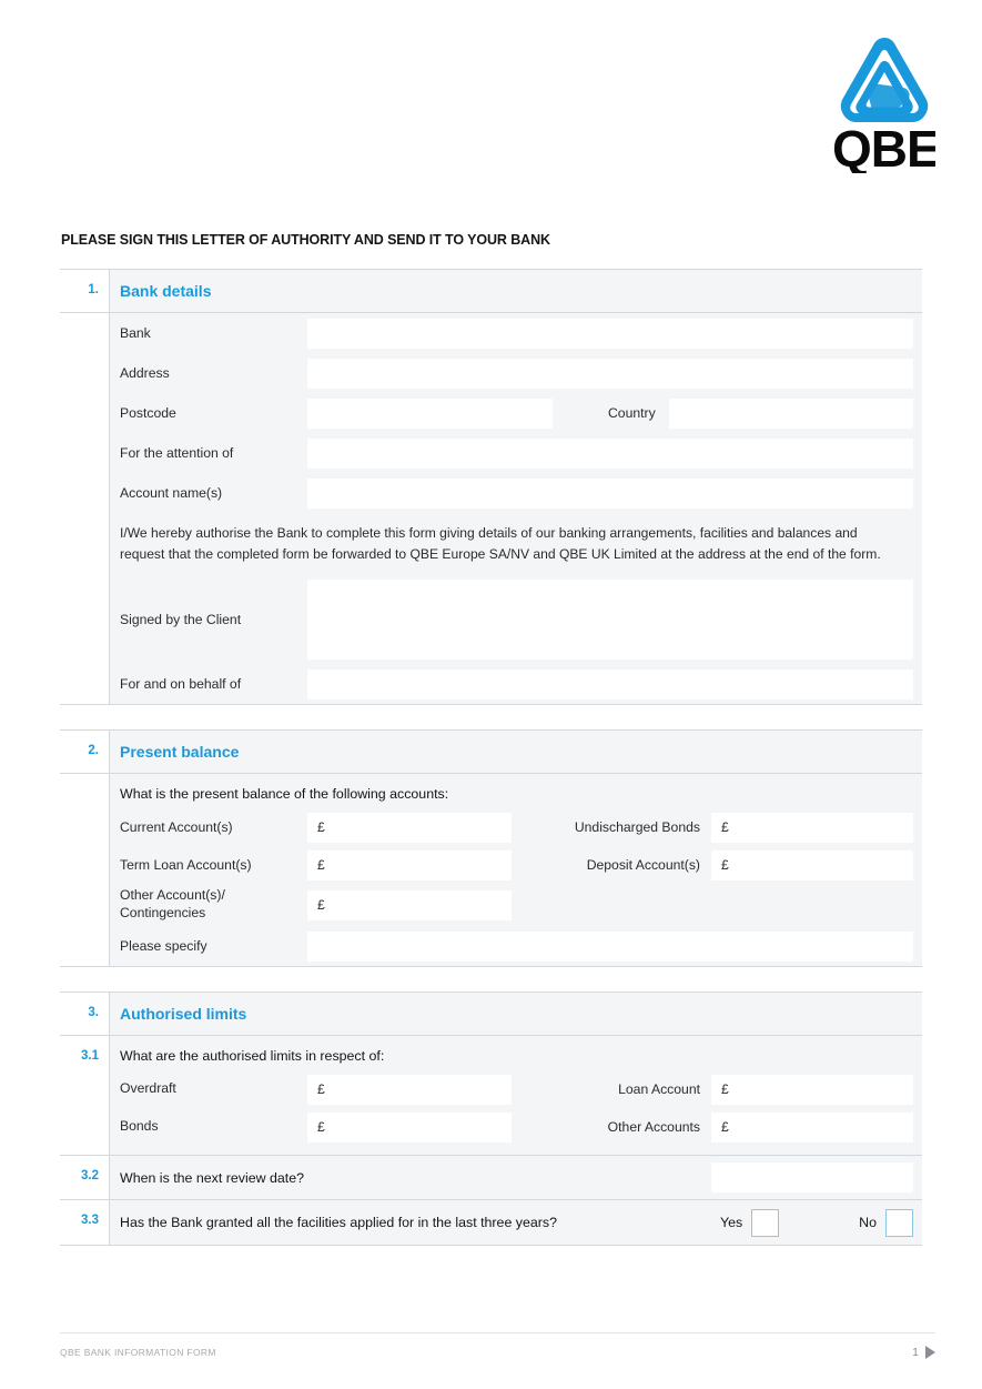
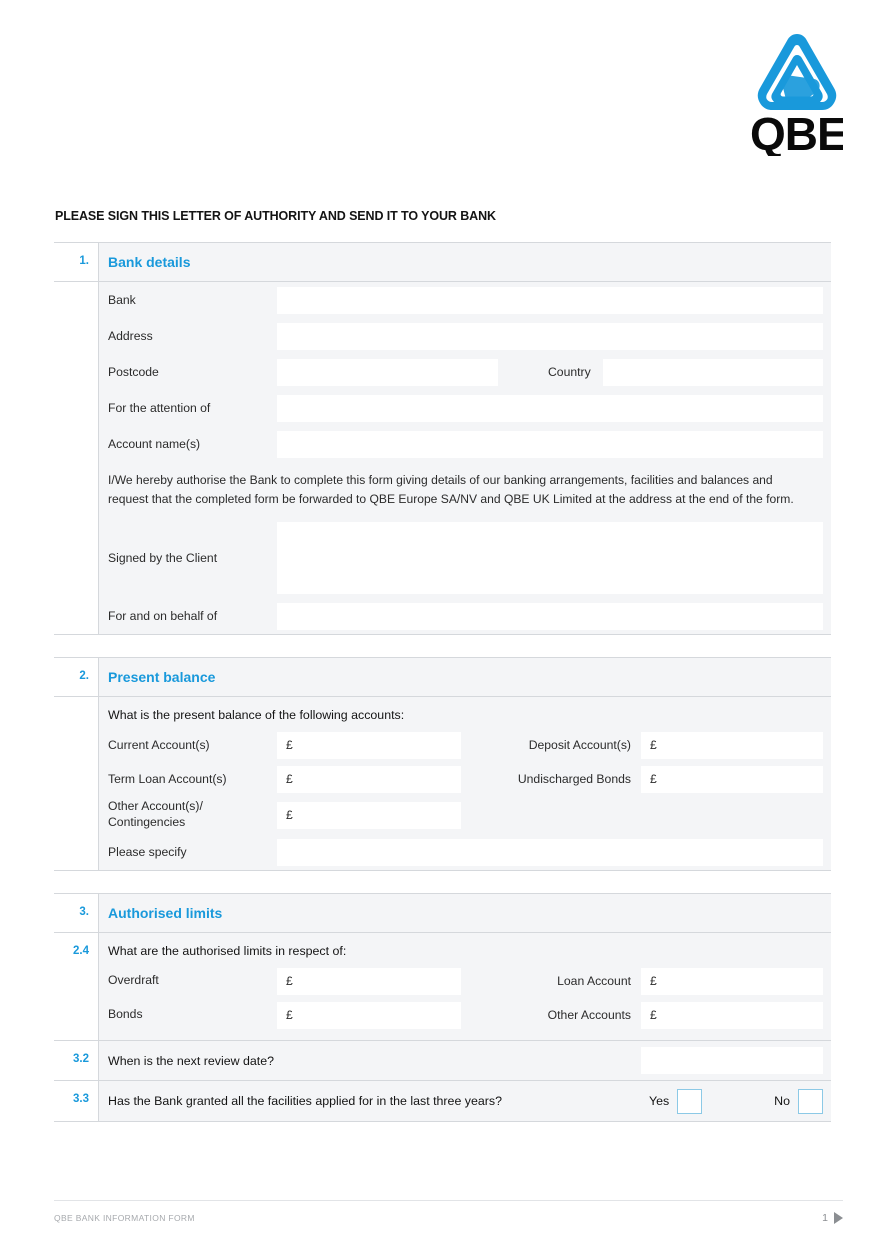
  QBE
  PLEASE SIGN THIS LETTER OF AUTHORITY AND SEND IT TO YOUR BANK
  1.
  Bank details
  Bank
  Address
  Postcode
  Country
  For the attention of
  Account name(s)
  I/We hereby authorise the Bank to complete this form giving details of our banking arrangements, facilities and balances and request that the completed form be forwarded to QBE Europe SA/NV and QBE UK Limited at the address at the end of the form.
  Signed by the Client
  For and on behalf of
  2.
  Present balance
  What is the present balance of the following accounts:
  Current Account(s)
  £
- Undischarged Bonds
+ Deposit Account(s)
  £
  Term Loan Account(s)
  £
- Deposit Account(s)
+ Undischarged Bonds
  £
  Other Account(s)/ Contingencies
  £
  Please specify
  3.
  Authorised limits
- 3.1
+ 2.4
  What are the authorised limits in respect of:
  Overdraft
  £
  Loan Account
  £
  Bonds
  £
  Other Accounts
  £
  3.2
  When is the next review date?
  3.3
  Has the Bank granted all the facilities applied for in the last three years?
  Yes
  No
  QBE BANK INFORMATION FORM
  1
